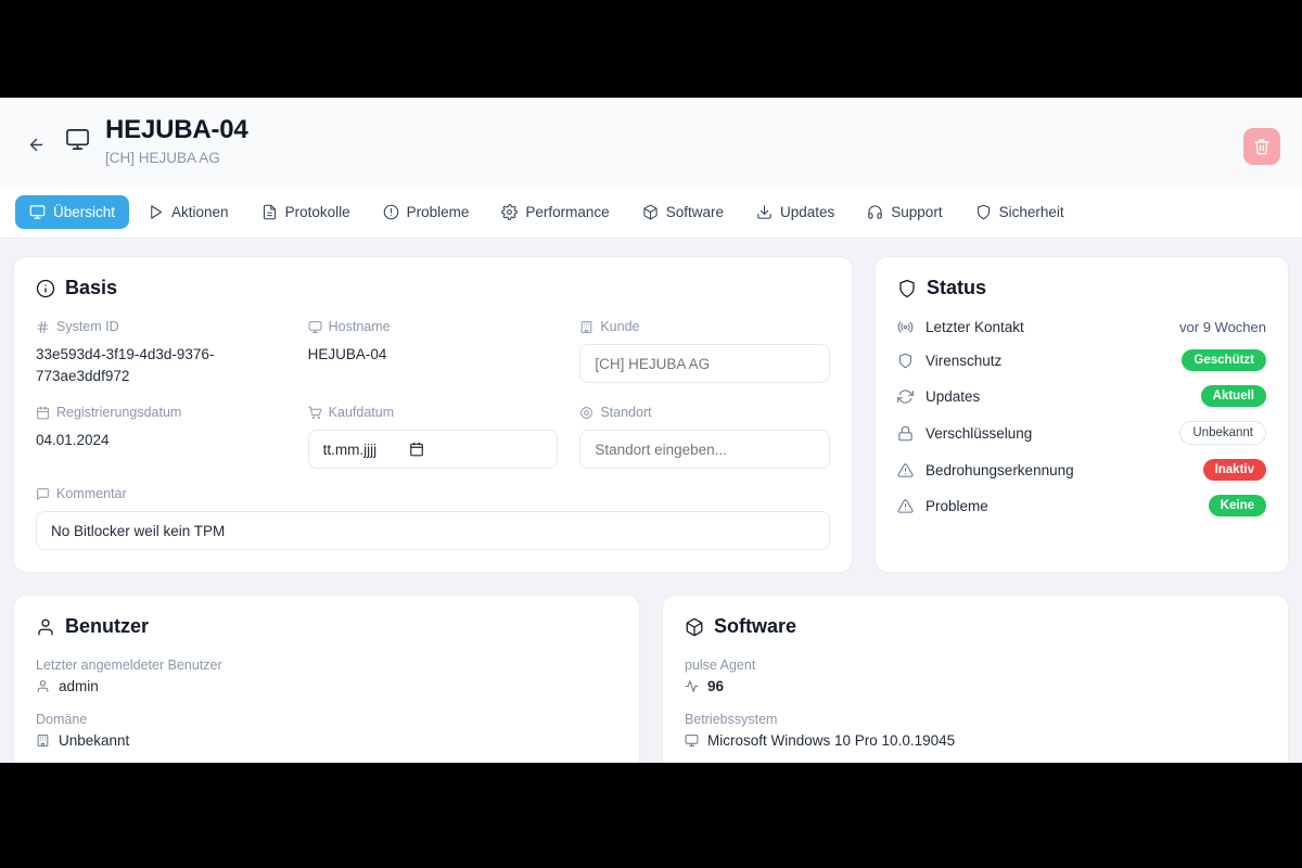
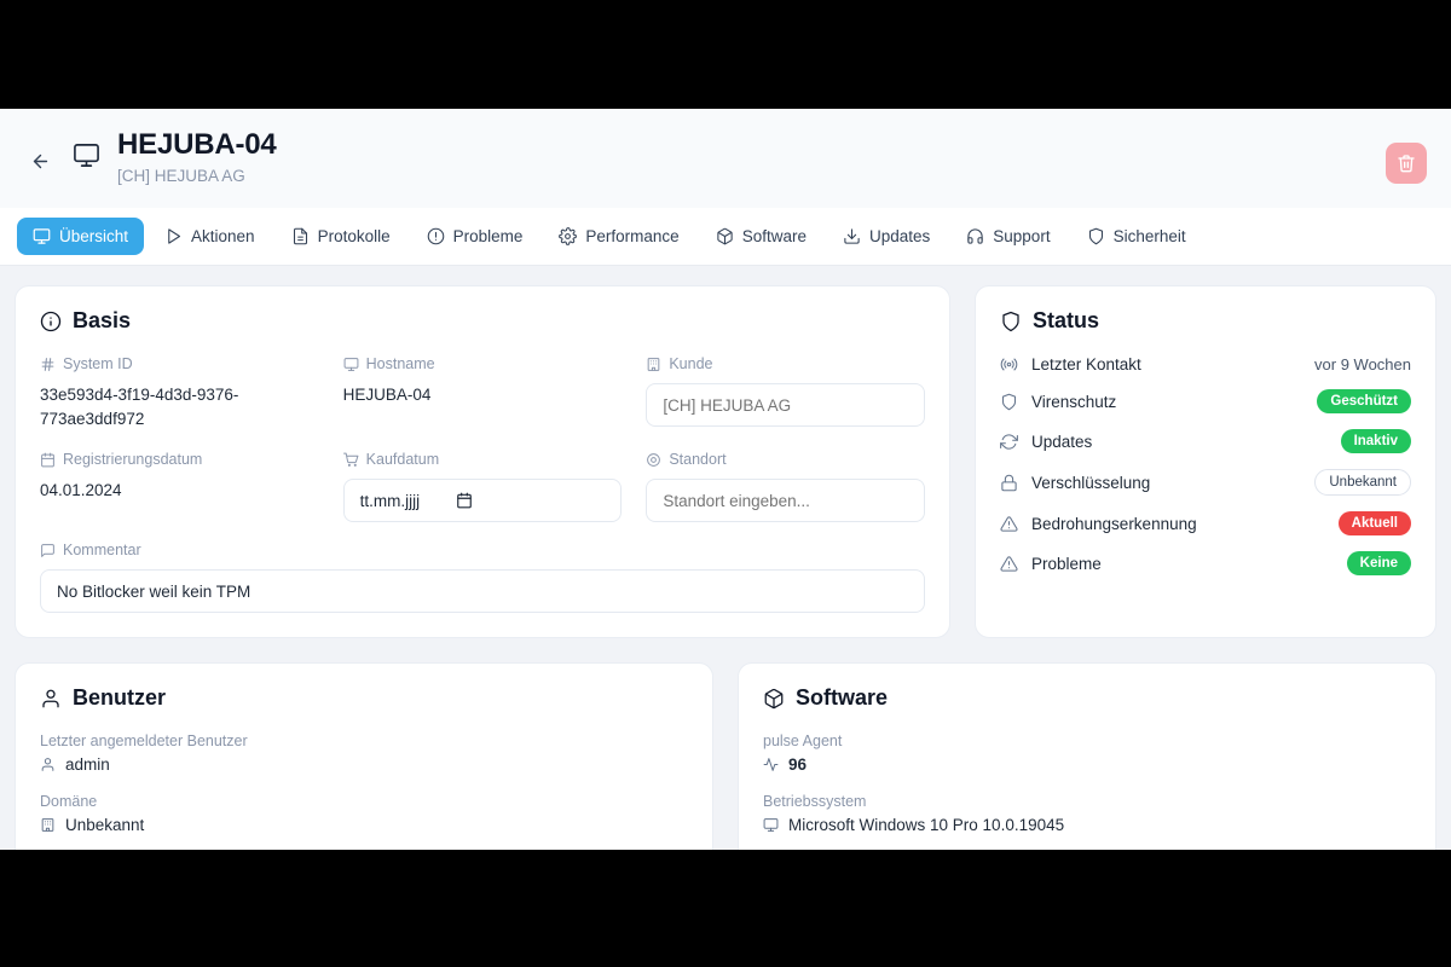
  HEJUBA-04
  [CH] HEJUBA AG
  Übersicht
  Aktionen
  Protokolle
  Probleme
  Performance
  Software
  Updates
  Support
  Sicherheit
  Basis
  System ID
  33e593d4-3f19-4d3d-9376-773ae3ddf972
  Hostname
  HEJUBA-04
  Kunde
  [CH] HEJUBA AG
  Registrierungsdatum
  04.01.2024
  Kaufdatum
  tt.mm.jjjj
  Standort
  Standort eingeben...
  Kommentar
  No Bitlocker weil kein TPM
  Status
  Letzter Kontakt
  vor 9 Wochen
  Virenschutz
  Geschützt
  Updates
- Aktuell
+ Inaktiv
  Verschlüsselung
  Unbekannt
  Bedrohungserkennung
- Inaktiv
+ Aktuell
  Probleme
  Keine
  Benutzer
  Letzter angemeldeter Benutzer
  admin
  Domäne
  Unbekannt
  Software
  pulse Agent
  96
  Betriebssystem
  Microsoft Windows 10 Pro 10.0.19045
